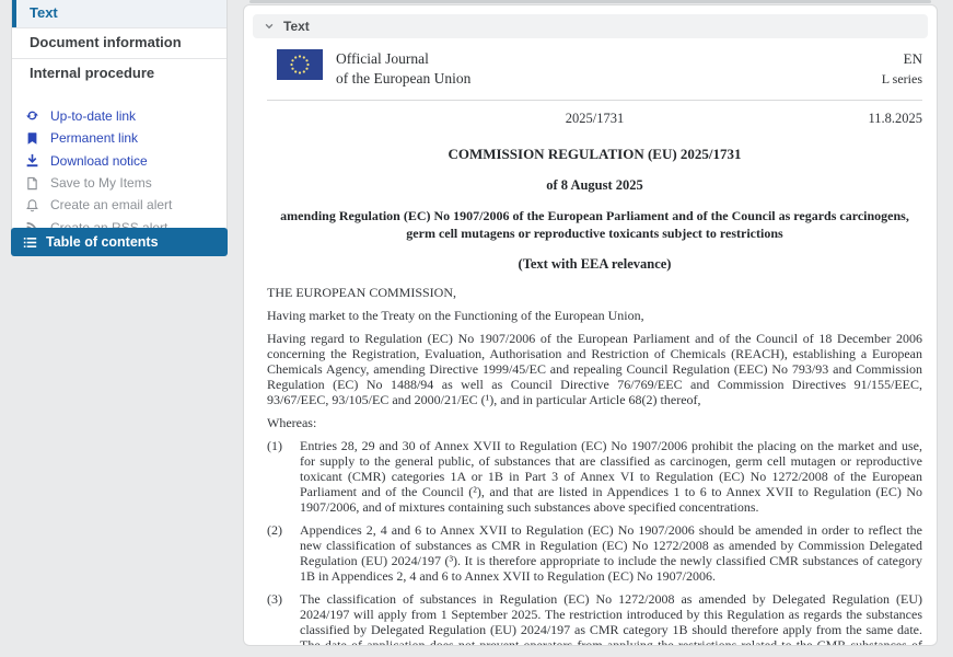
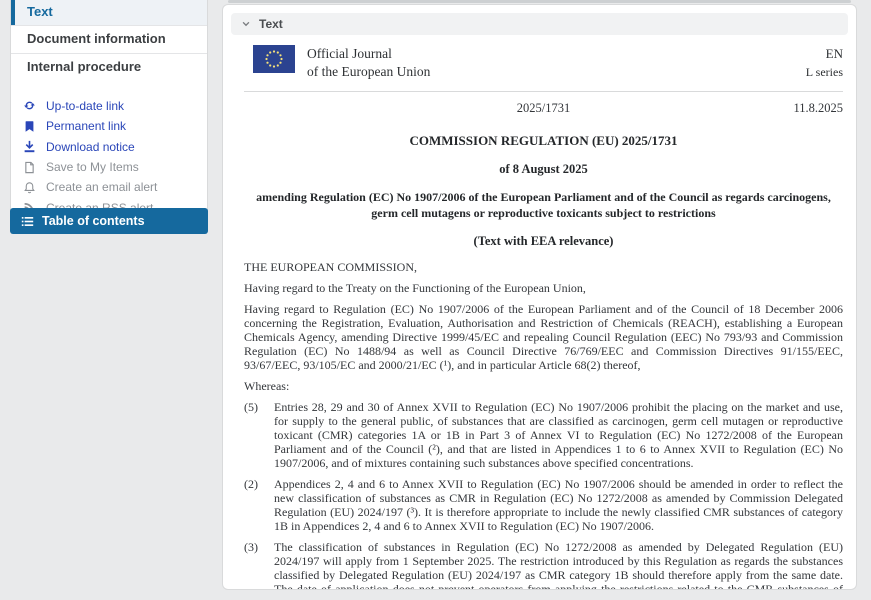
  Text
  Document information
  Internal procedure
  Up-to-date link
  Permanent link
  Download notice
  Save to My Items
  Create an email alert
  Table of contents
  Text
  Official Journal
  of the European Union
  EN
  L series
  2025/1731
  11.8.2025
  COMMISSION REGULATION (EU) 2025/1731
  of 8 August 2025
  amending Regulation (EC) No 1907/2006 of the European Parliament and of the Council as regards carcinogens, germ cell mutagens or reproductive toxicants subject to restrictions
  (Text with EEA relevance)
  THE EUROPEAN COMMISSION,
- Having market to the Treaty on the Functioning of the European Union,
+ Having regard to the Treaty on the Functioning of the European Union,
  Having regard to Regulation (EC) No 1907/2006 of the European Parliament and of the Council of 18 December 2006 concerning the Registration, Evaluation, Authorisation and Restriction of Chemicals (REACH), establishing a European Chemicals Agency, amending Directive 1999/45/EC and repealing Council Regulation (EEC) No 793/93 and Commission Regulation (EC) No 1488/94 as well as Council Directive 76/769/EEC and Commission Directives 91/155/EEC, 93/67/EEC, 93/105/EC and 2000/21/EC (¹), and in particular Article 68(2) thereof,
  Whereas:
- (1)
+ (5)
  Entries 28, 29 and 30 of Annex XVII to Regulation (EC) No 1907/2006 prohibit the placing on the market and use, for supply to the general public, of substances that are classified as carcinogen, germ cell mutagen or reproductive toxicant (CMR) categories 1A or 1B in Part 3 of Annex VI to Regulation (EC) No 1272/2008 of the European Parliament and of the Council (²), and that are listed in Appendices 1 to 6 to Annex XVII to Regulation (EC) No 1907/2006, and of mixtures containing such substances above specified concentrations.
  (2)
  Appendices 2, 4 and 6 to Annex XVII to Regulation (EC) No 1907/2006 should be amended in order to reflect the new classification of substances as CMR in Regulation (EC) No 1272/2008 as amended by Commission Delegated Regulation (EU) 2024/197 (³). It is therefore appropriate to include the newly classified CMR substances of category 1B in Appendices 2, 4 and 6 to Annex XVII to Regulation (EC) No 1907/2006.
  (3)
